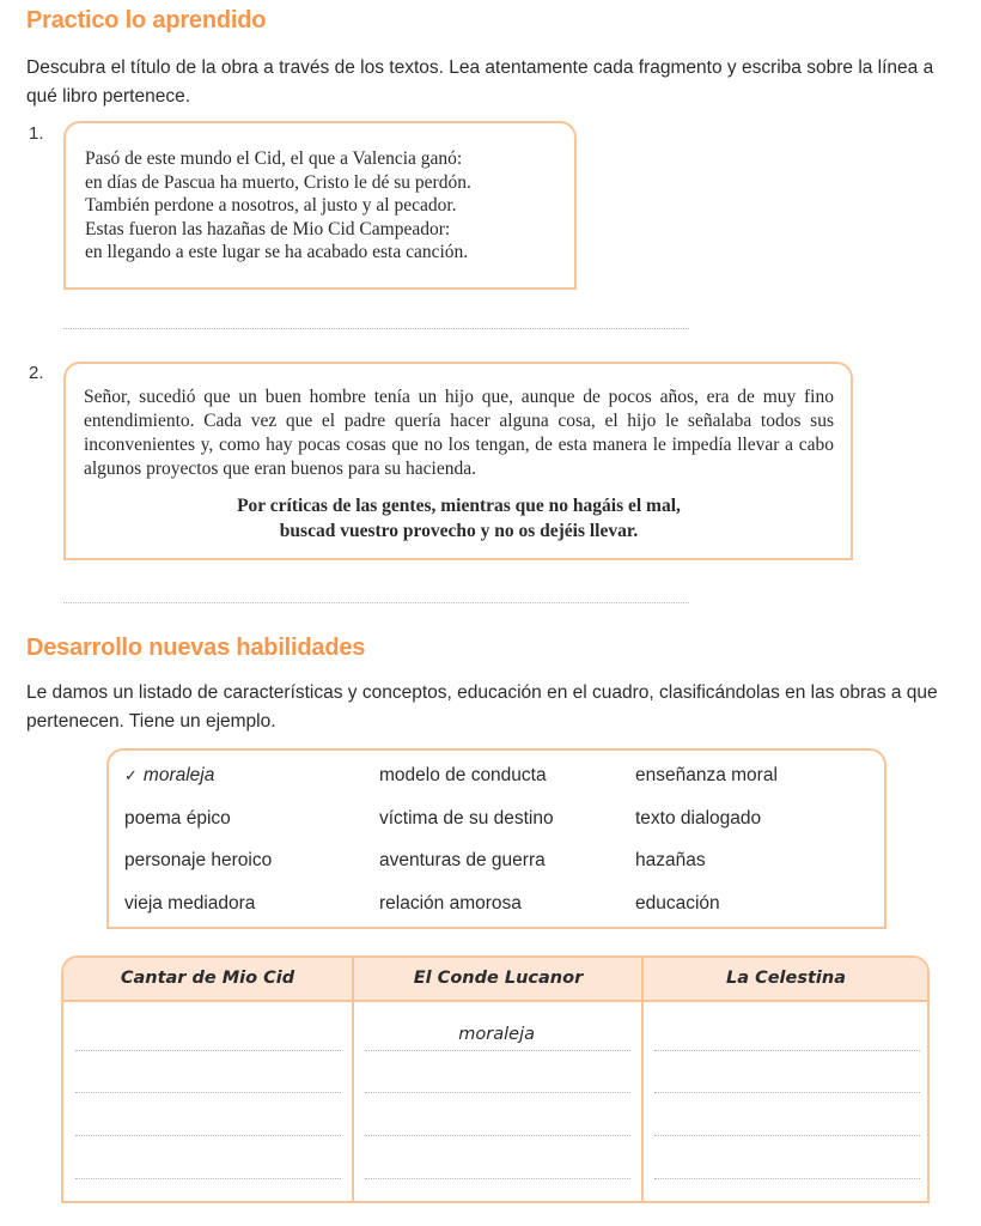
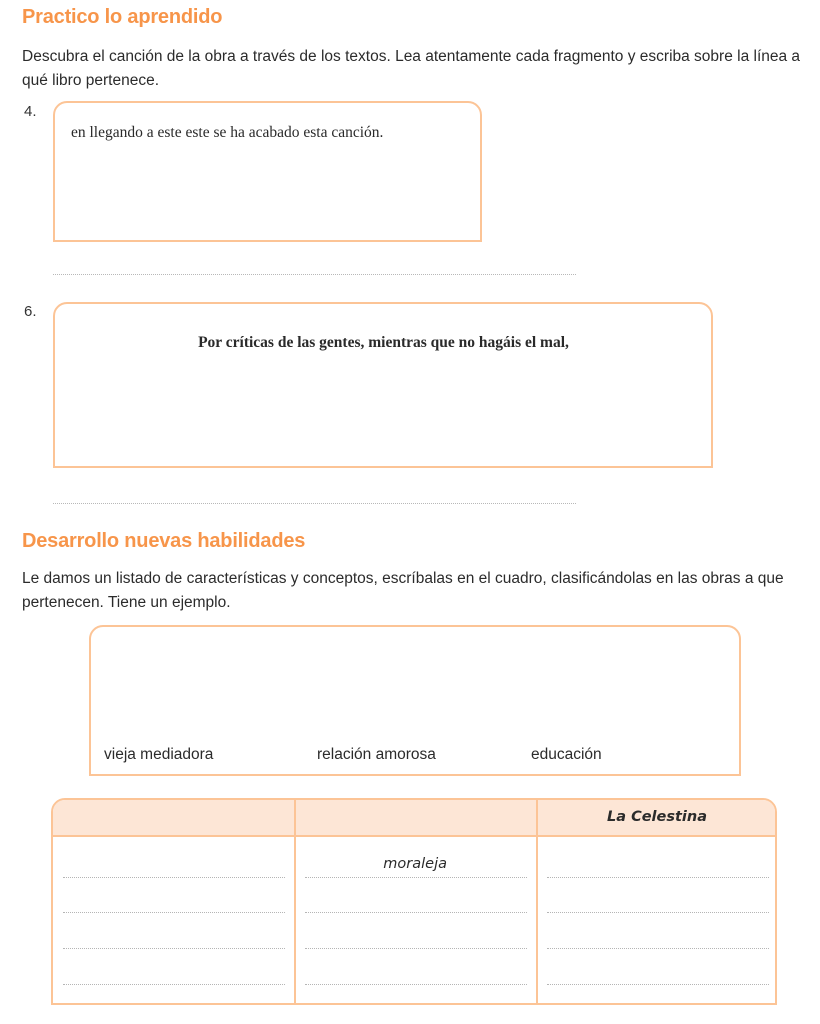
  Practico lo aprendido
- Descubra el título de la obra a través de los textos. Lea atentamente cada fragmento y escriba sobre la línea a qué libro pertenece.
+ Descubra el canción de la obra a través de los textos. Lea atentamente cada fragmento y escriba sobre la línea a qué libro pertenece.
- 1.
+ 4.
- Pasó de este mundo el Cid, el que a Valencia ganó:
- en días de Pascua ha muerto, Cristo le dé su perdón.
- También perdone a nosotros, al justo y al pecador.
- Estas fueron las hazañas de Mio Cid Campeador:
- en llegando a este lugar se ha acabado esta canción.
+ en llegando a este este se ha acabado esta canción.
- 2.
+ 6.
- Señor, sucedió que un buen hombre tenía un hijo que, aunque de pocos años, era de muy fino entendimiento. Cada vez que el padre quería hacer alguna cosa, el hijo le señalaba todos sus inconvenientes y, como hay pocas cosas que no los tengan, de esta manera le impedía llevar a cabo algunos proyectos que eran buenos para su hacienda.
  Por críticas de las gentes, mientras que no hagáis el mal,
- buscad vuestro provecho y no os dejéis llevar.
  Desarrollo nuevas habilidades
- Le damos un listado de características y conceptos, educación en el cuadro, clasificándolas en las obras a que pertenecen. Tiene un ejemplo.
+ Le damos un listado de características y conceptos, escríbalas en el cuadro, clasificándolas en las obras a que pertenecen. Tiene un ejemplo.
- ✓ moraleja
- modelo de conducta
- enseñanza moral
- poema épico
- víctima de su destino
- texto dialogado
- personaje heroico
- aventuras de guerra
- hazañas
  vieja mediadora
  relación amorosa
  educación
- Cantar de Mio Cid
- El Conde Lucanor
  La Celestina
  moraleja
